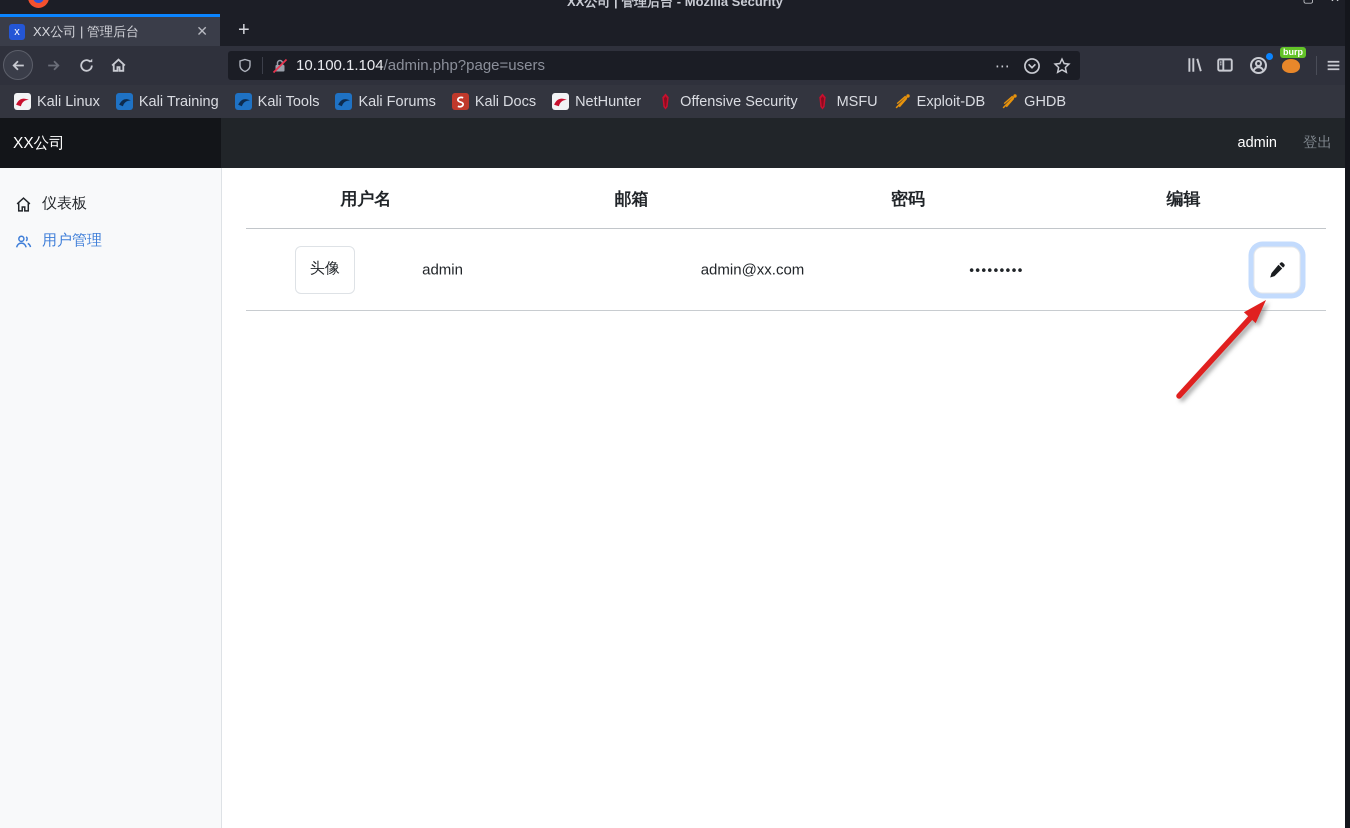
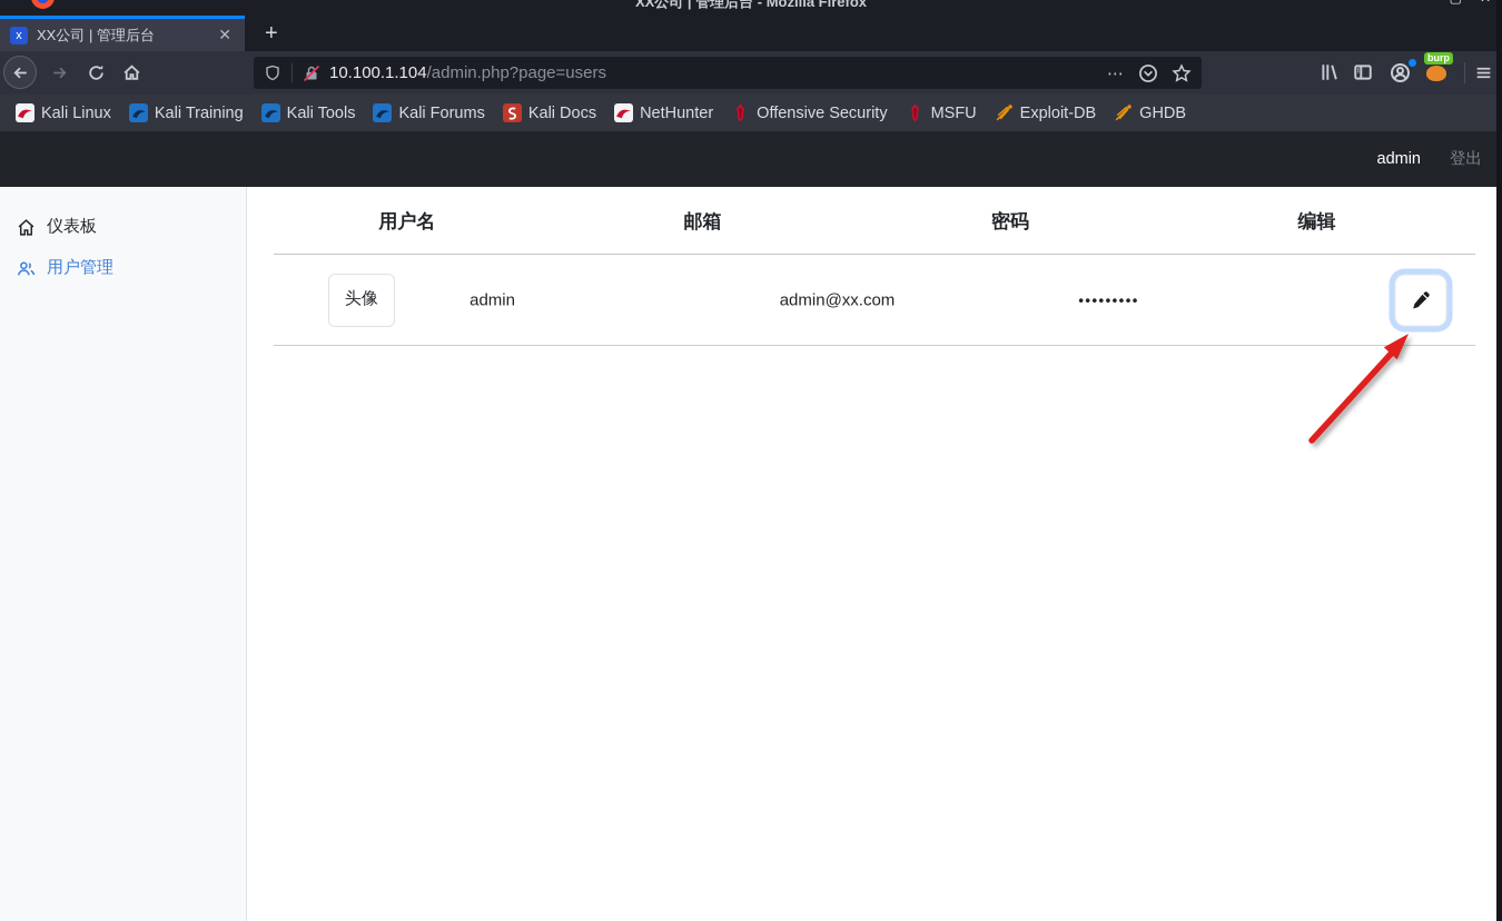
- XX公司 | 管理后台 - Mozilla Security
+ XX公司 | 管理后台 - Mozilla Firefox
  x
  XX公司 | 管理后台
  ✕
  +
  10.100.1.104
  /admin.php?page=users
  ⋯
  burp
  Kali Linux
  Kali Training
  Kali Tools
  Kali Forums
  Kali Docs
  NetHunter
  Offensive Security
  MSFU
  Exploit-DB
  GHDB
- XX公司
  admin
  登出
  仪表板
  用户管理
  用户名
  邮箱
  密码
  编辑
  头像
  admin
  admin@xx.com
  •••••••••
